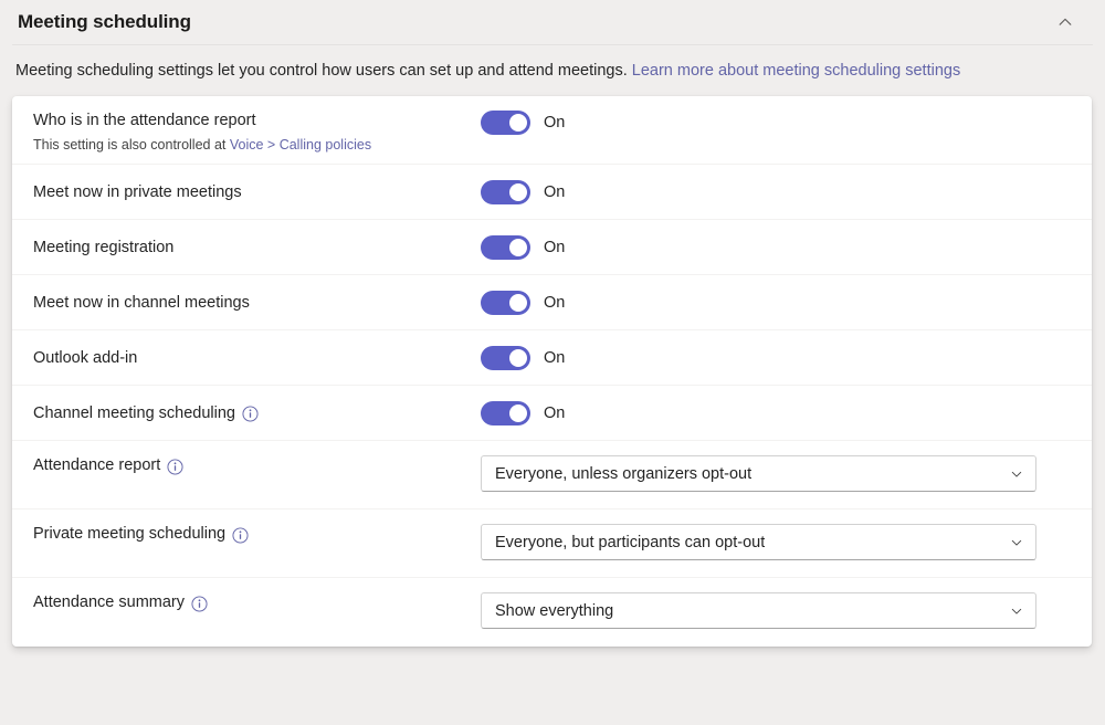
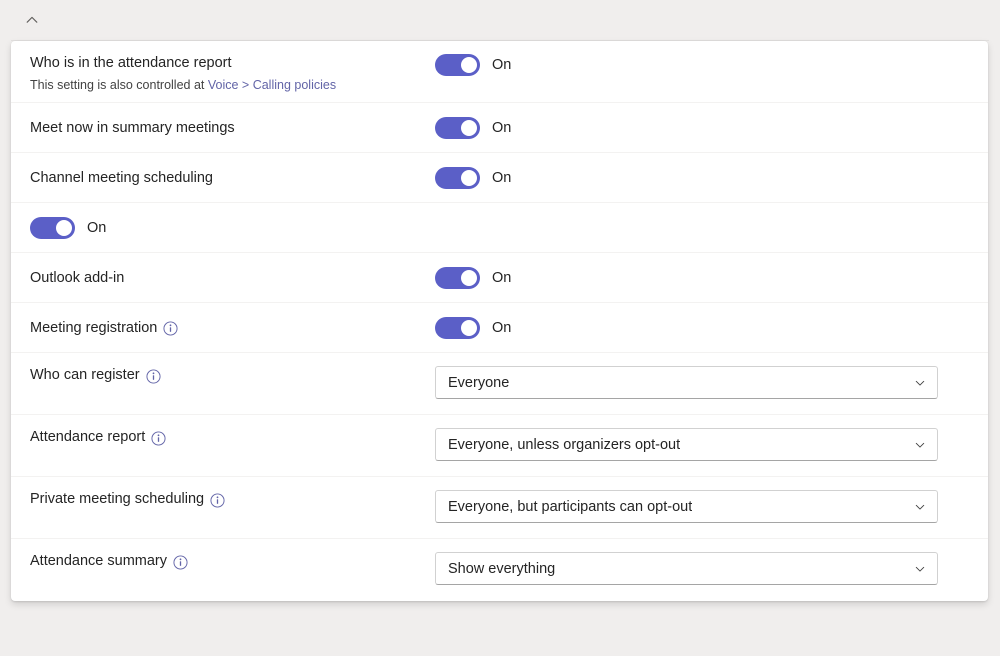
- Meeting scheduling
- Meeting scheduling settings let you control how users can set up and attend meetings. Learn more about meeting scheduling settings
  Who is in the attendance report
  This setting is also controlled at Voice > Calling policies
  On
- Meet now in private meetings
+ Meet now in summary meetings
  On
- Meeting registration
+ Channel meeting scheduling
  On
- Meet now in channel meetings
  On
  Outlook add-in
  On
- Channel meeting scheduling
+ Meeting registration
  On
+ Who can register
+ Everyone
  Attendance report
  Everyone, unless organizers opt-out
  Private meeting scheduling
  Everyone, but participants can opt-out
  Attendance summary
  Show everything
